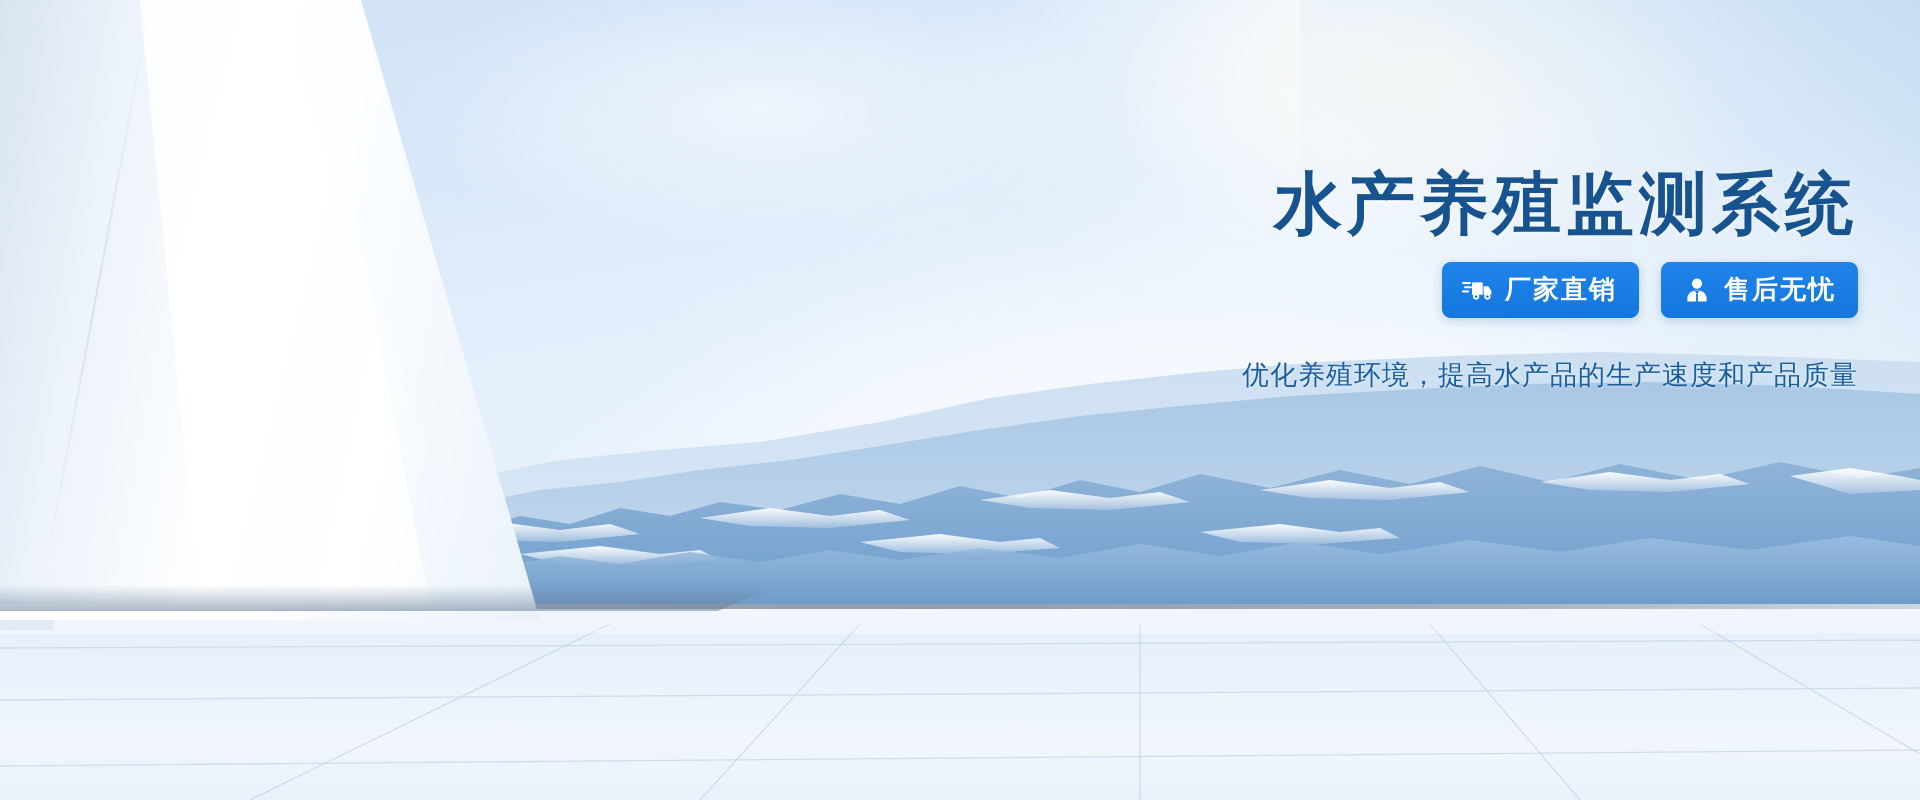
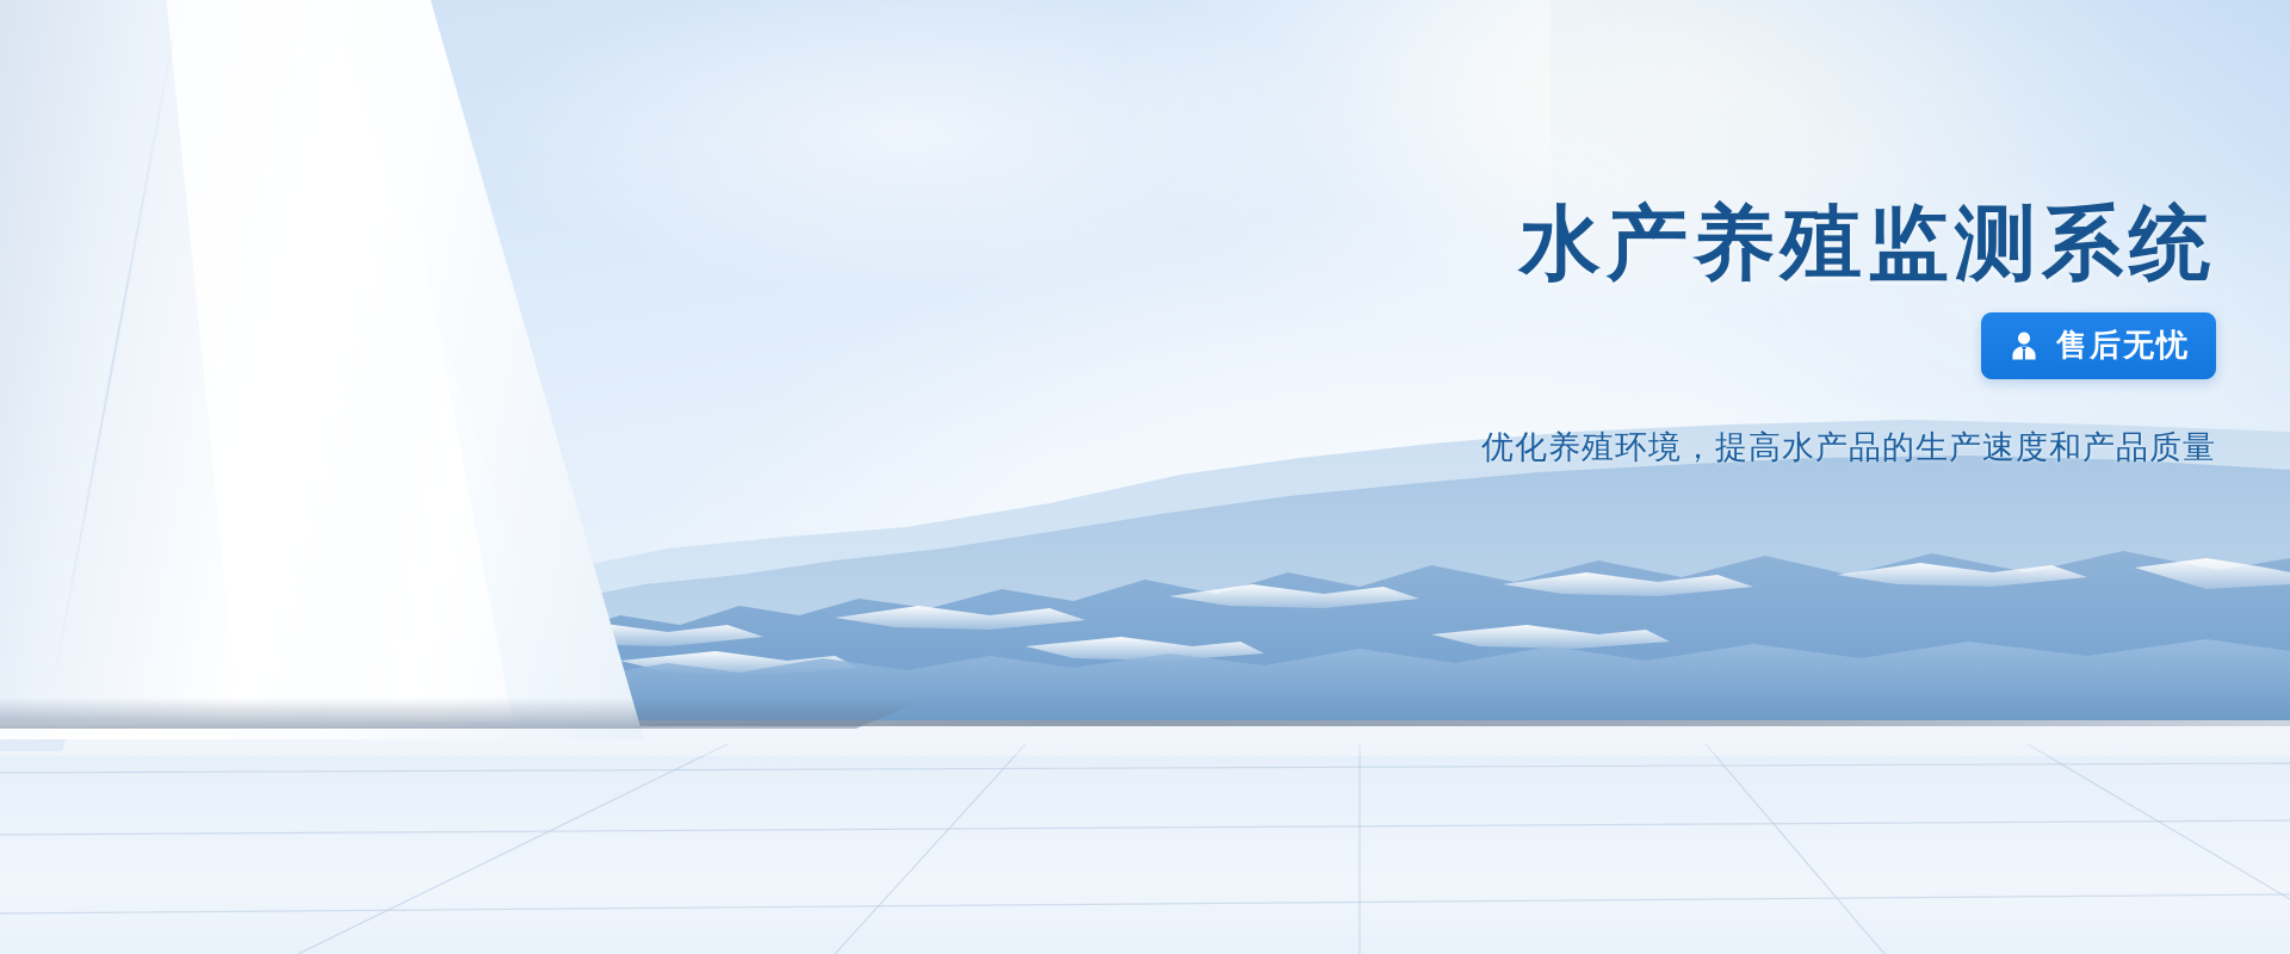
  水产养殖监测系统
- 厂家直销
  售后无忧
  优化养殖环境，提高水产品的生产速度和产品质量
